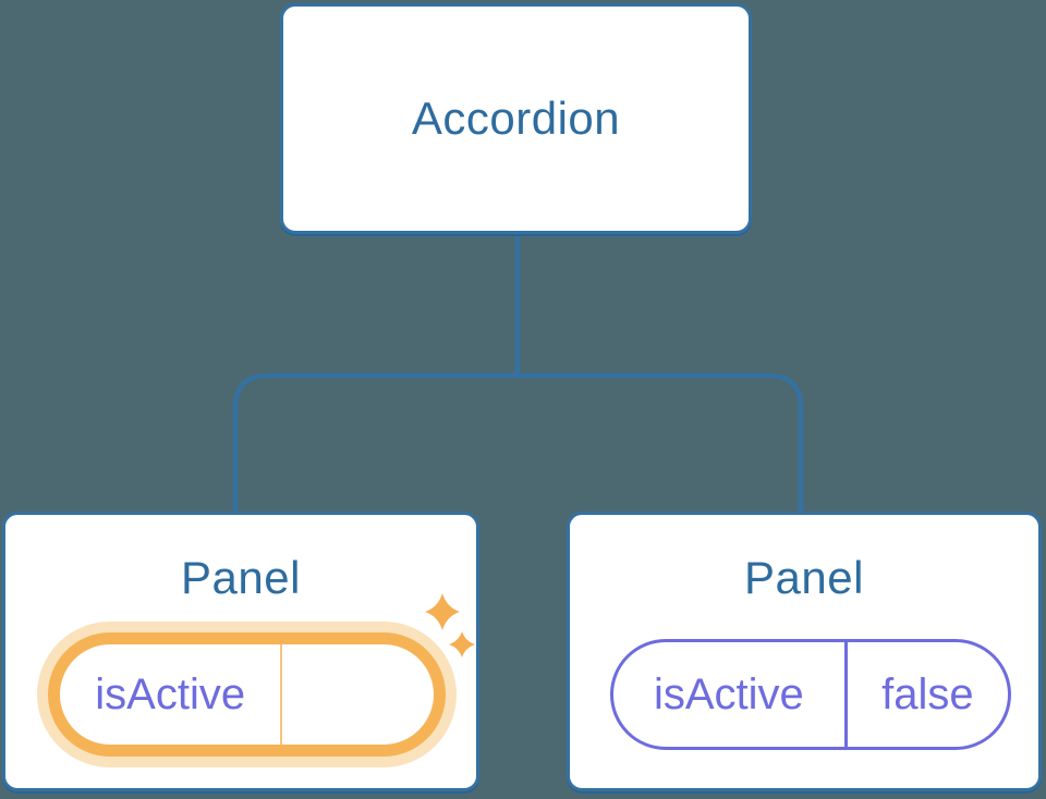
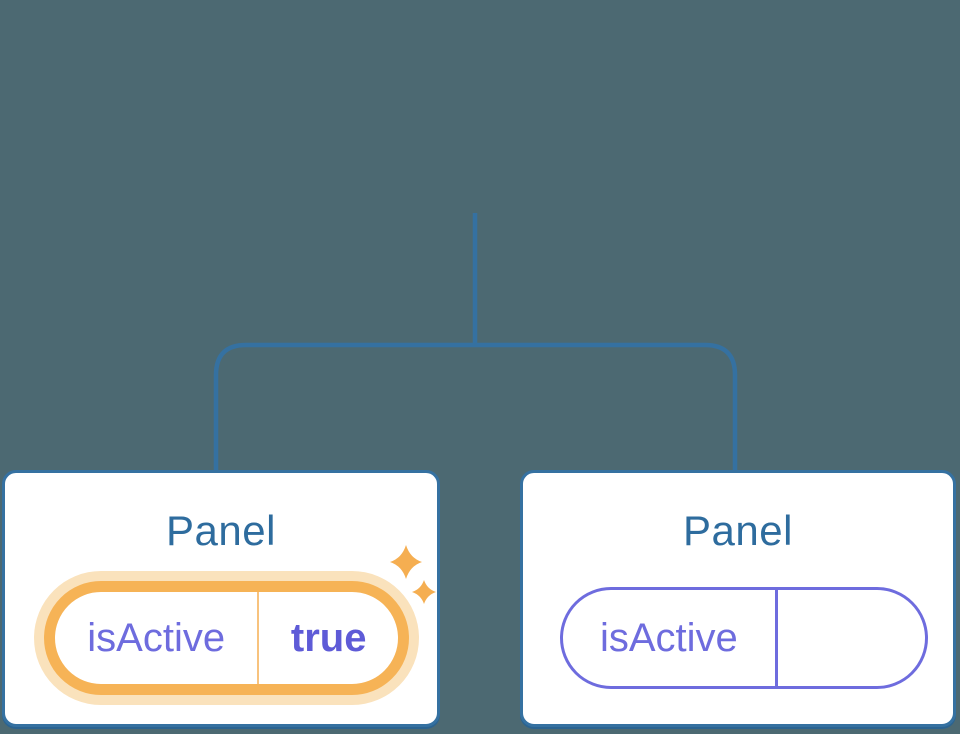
- Accordion
  Panel
  isActive
+ true
  Panel
  isActive
- false
